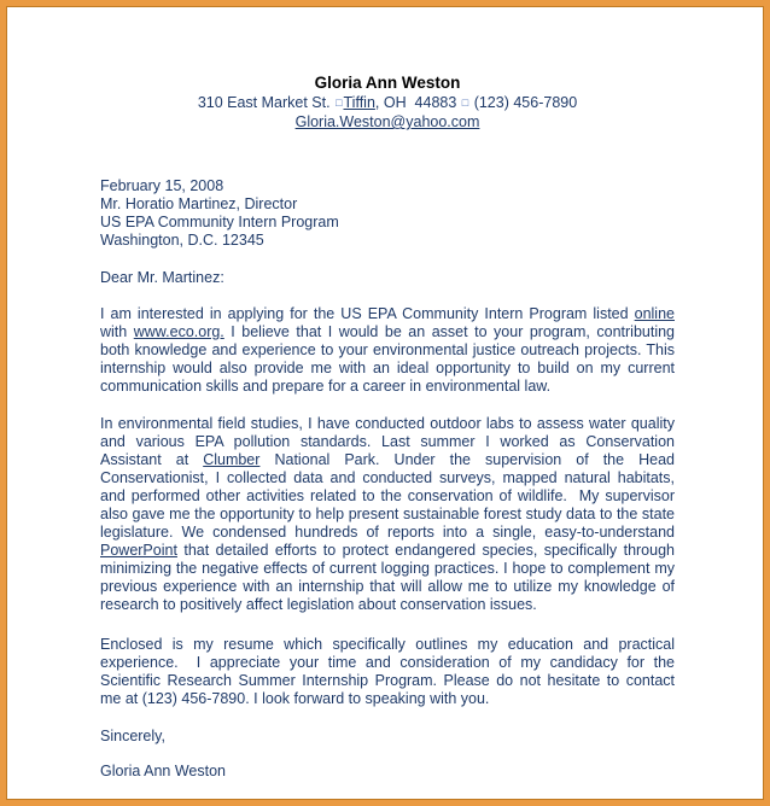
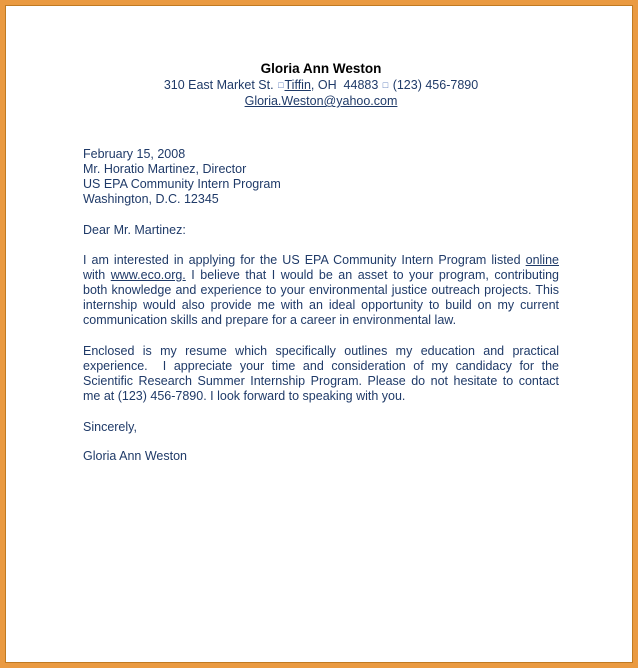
  Gloria Ann Weston
  310 East Market St. □Tiffin, OH 44883 □ (123) 456-7890
  Gloria.Weston@yahoo.com
  February 15, 2008
  Mr. Horatio Martinez, Director
  US EPA Community Intern Program
  Washington, D.C. 12345
  Dear Mr. Martinez:
  I am interested in applying for the US EPA Community Intern Program listed online with www.eco.org. I believe that I would be an asset to your program, contributing both knowledge and experience to your environmental justice outreach projects. This internship would also provide me with an ideal opportunity to build on my current communication skills and prepare for a career in environmental law.
- In environmental field studies, I have conducted outdoor labs to assess water quality and various EPA pollution standards. Last summer I worked as Conservation Assistant at Clumber National Park. Under the supervision of the Head Conservationist, I collected data and conducted surveys, mapped natural habitats, and performed other activities related to the conservation of wildlife. My supervisor also gave me the opportunity to help present sustainable forest study data to the state legislature. We condensed hundreds of reports into a single, easy-to-understand PowerPoint that detailed efforts to protect endangered species, specifically through minimizing the negative effects of current logging practices. I hope to complement my previous experience with an internship that will allow me to utilize my knowledge of research to positively affect legislation about conservation issues.
  Enclosed is my resume which specifically outlines my education and practical experience. I appreciate your time and consideration of my candidacy for the Scientific Research Summer Internship Program. Please do not hesitate to contact me at (123) 456-7890. I look forward to speaking with you.
  Sincerely,
  Gloria Ann Weston
